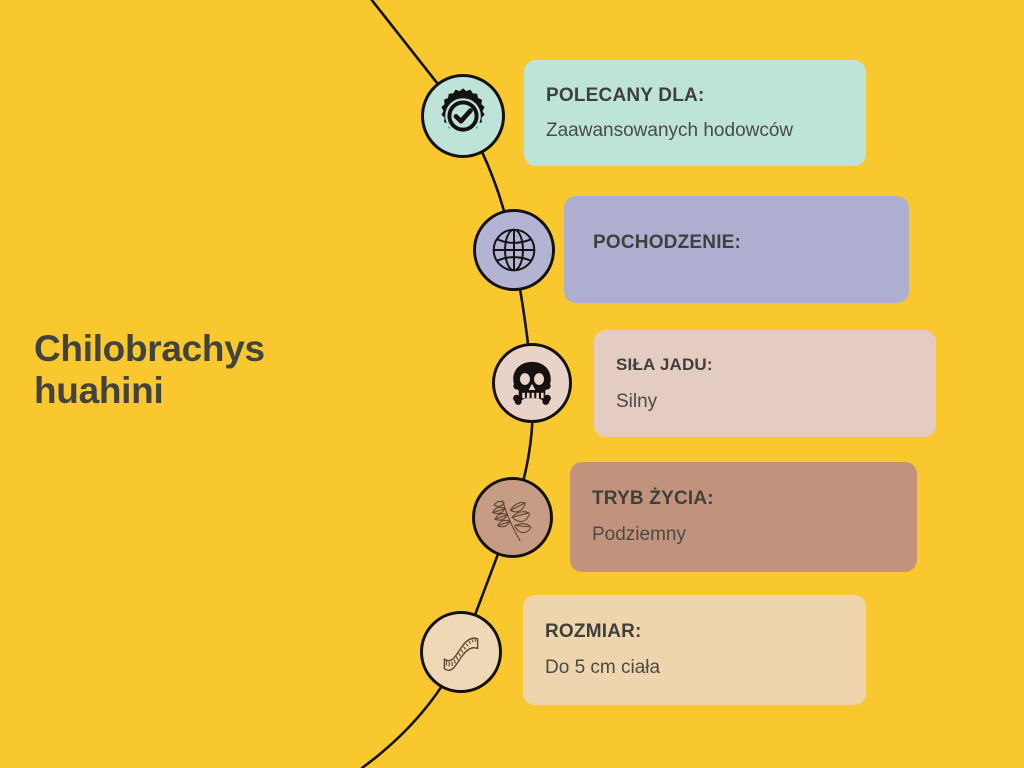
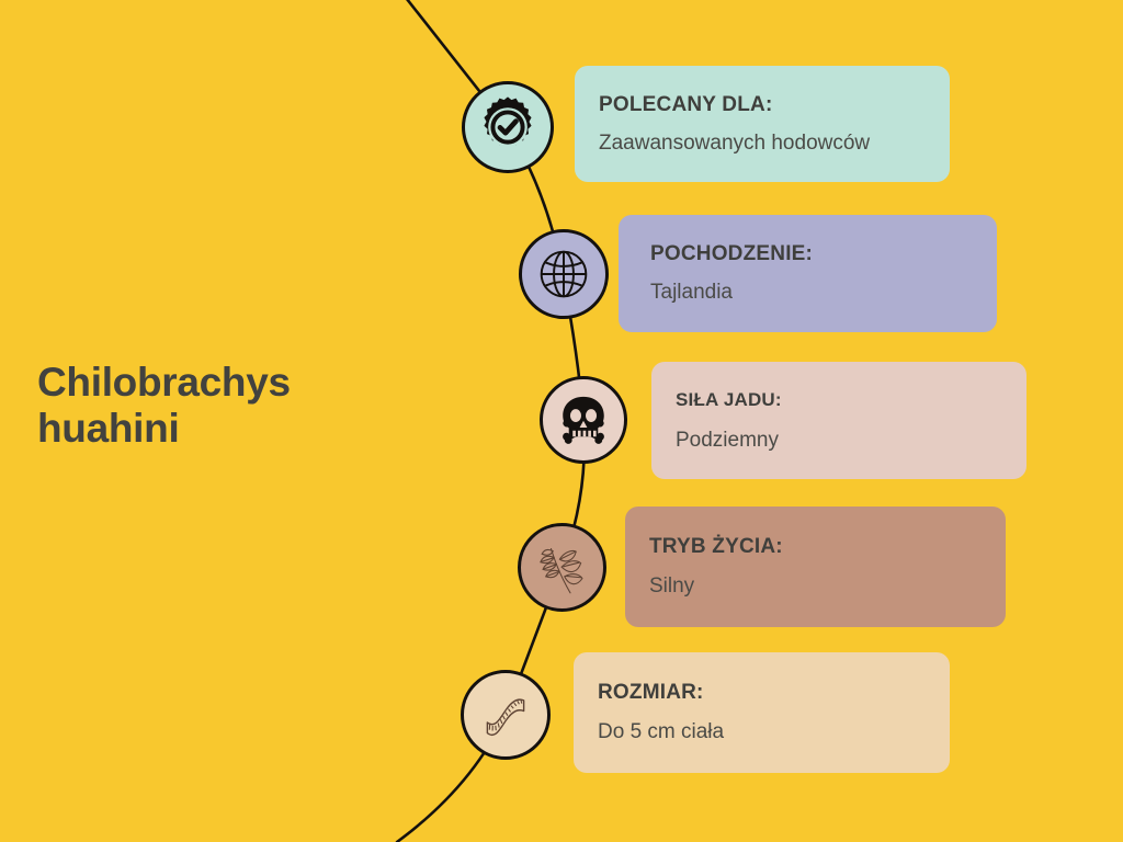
  Chilobrachys
  huahini
  POLECANY DLA:
  Zaawansowanych hodowców
  POCHODZENIE:
+ Tajlandia
  SIŁA JADU:
- Silny
+ Podziemny
  TRYB ŻYCIA:
- Podziemny
+ Silny
  ROZMIAR:
  Do 5 cm ciała
